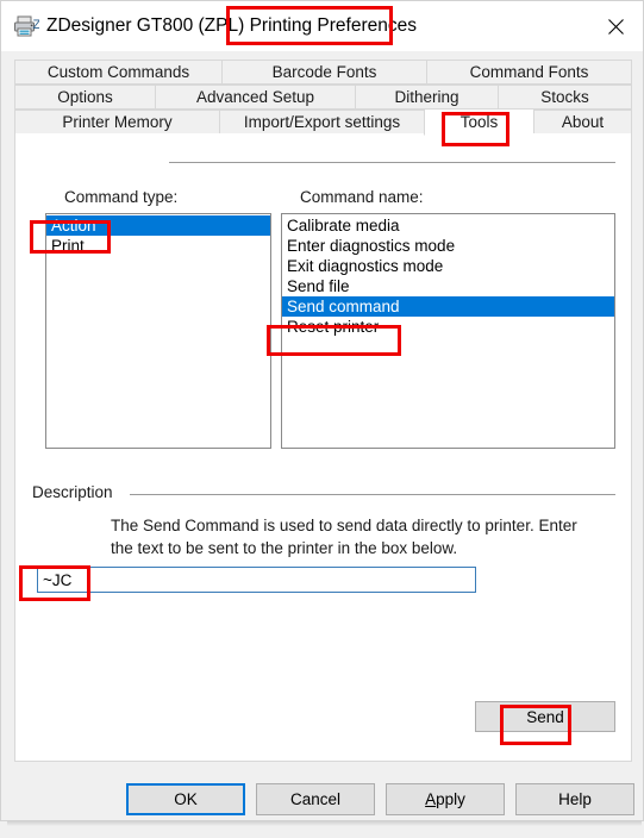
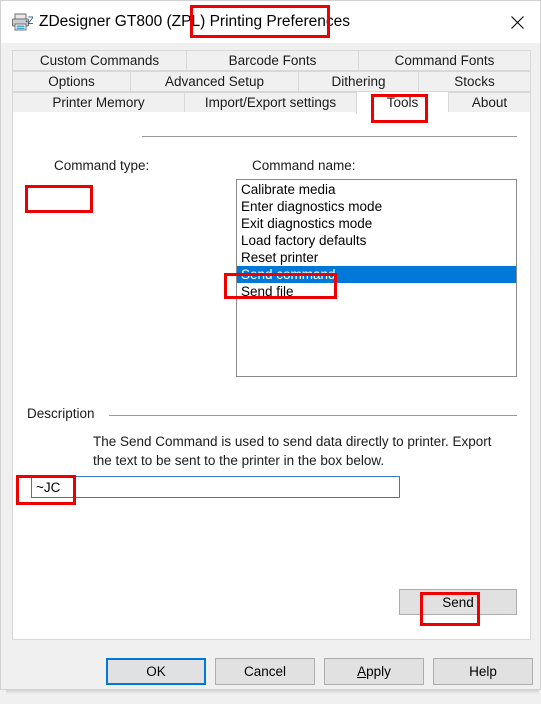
  Z
  ZDesigner GT800 (ZPL) Printing Preferences
  Custom Commands
  Barcode Fonts
  Command Fonts
  Options
  Advanced Setup
  Dithering
  Stocks
  Printer Memory
  Import/Export settings
  Tools
  About
  Command type:
  Command name:
- Action
- Print
  Calibrate media
  Enter diagnostics mode
  Exit diagnostics mode
+ Load factory defaults
- Send file
+ Reset printer
  Send command
- Reset printer
+ Send file
  Description
- The Send Command is used to send data directly to printer. Enter the text to be sent to the printer in the box below.
+ The Send Command is used to send data directly to printer. Export the text to be sent to the printer in the box below.
  ~JC
  Send
  OK
  Cancel
  Apply
  Help
